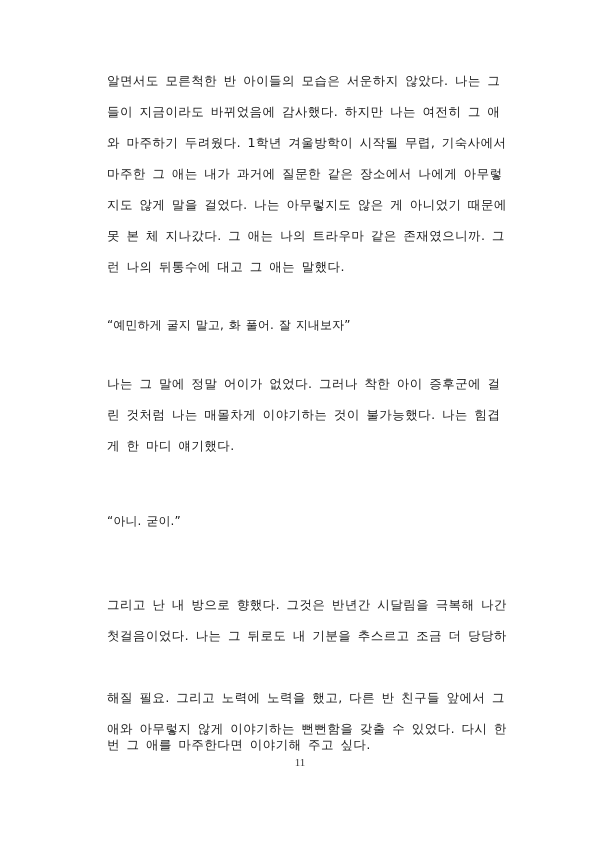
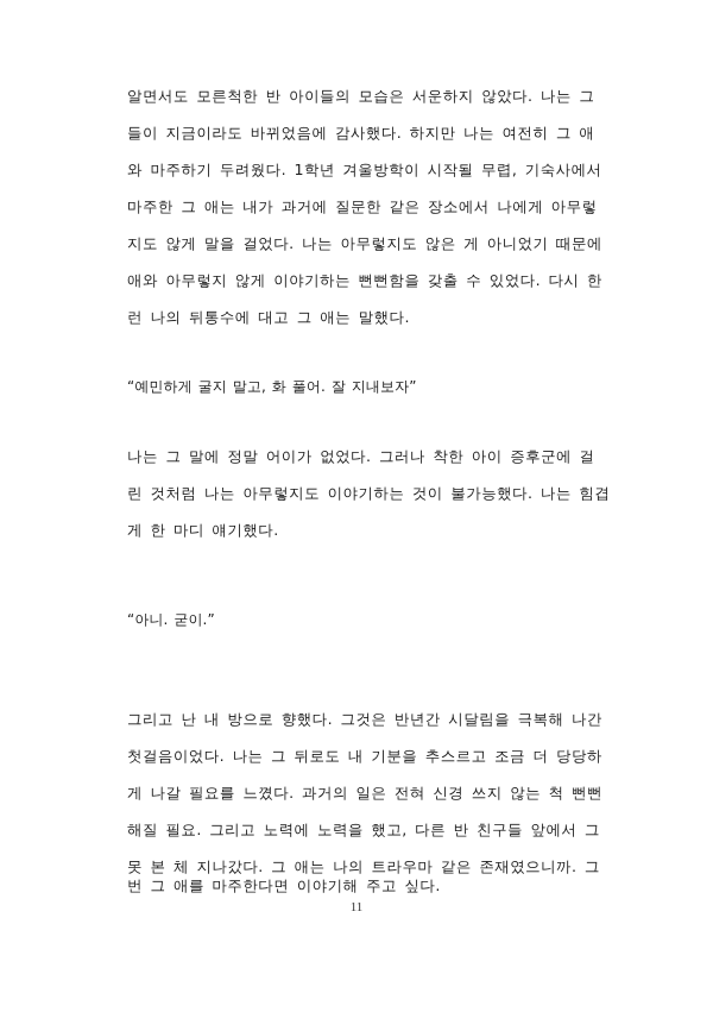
  알면서도 모른척한 반 아이들의 모습은 서운하지 않았다. 나는 그
  들이 지금이라도 바뀌었음에 감사했다. 하지만 나는 여전히 그 애
  와 마주하기 두려웠다. 1학년 겨울방학이 시작될 무렵, 기숙사에서
  마주한 그 애는 내가 과거에 질문한 같은 장소에서 나에게 아무렇
  지도 않게 말을 걸었다. 나는 아무렇지도 않은 게 아니었기 때문에
- 못 본 체 지나갔다. 그 애는 나의 트라우마 같은 존재였으니까. 그
+ 애와 아무렇지 않게 이야기하는 뻔뻔함을 갖출 수 있었다. 다시 한
  런 나의 뒤통수에 대고 그 애는 말했다.
  “예민하게 굴지 말고, 화 풀어. 잘 지내보자”
  나는 그 말에 정말 어이가 없었다. 그러나 착한 아이 증후군에 걸
- 린 것처럼 나는 매몰차게 이야기하는 것이 불가능했다. 나는 힘겹
+ 린 것처럼 나는 아무렇지도 이야기하는 것이 불가능했다. 나는 힘겹
  게 한 마디 얘기했다.
  “아니. 굳이.”
  그리고 난 내 방으로 향했다. 그것은 반년간 시달림을 극복해 나간
  첫걸음이었다. 나는 그 뒤로도 내 기분을 추스르고 조금 더 당당하
+ 게 나갈 필요를 느꼈다. 과거의 일은 전혀 신경 쓰지 않는 척 뻔뻔
  해질 필요. 그리고 노력에 노력을 했고, 다른 반 친구들 앞에서 그
- 애와 아무렇지 않게 이야기하는 뻔뻔함을 갖출 수 있었다. 다시 한
+ 못 본 체 지나갔다. 그 애는 나의 트라우마 같은 존재였으니까. 그
  번 그 애를 마주한다면 이야기해 주고 싶다.
  11
